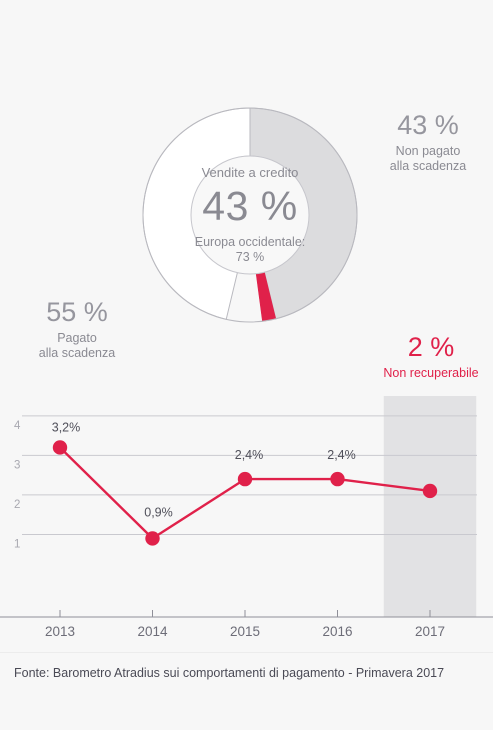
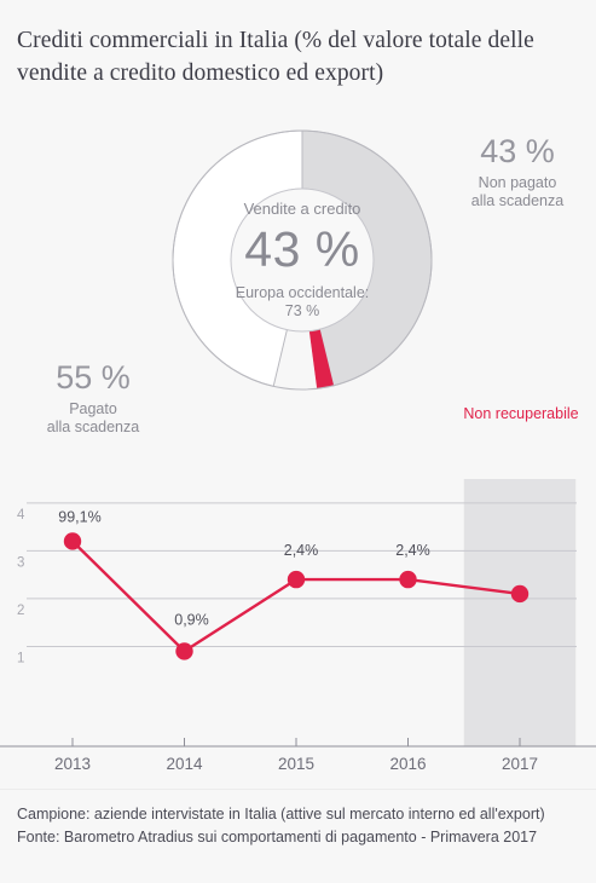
+ Crediti commerciali in Italia (% del valore totale delle vendite a credito domestico ed export)
  Vendite a credito
  43 %
  Europa occidentale:
  73 %
  43 %
  Non pagato
  alla scadenza
  55 %
  Pagato
  alla scadenza
- 2 %
  Non recuperabile
  1
  2
  3
  4
- 3,2%
+ 99,1%
  0,9%
  2,4%
  2,4%
  2013
  2014
  2015
  2016
  2017
+ Campione: aziende intervistate in Italia (attive sul mercato interno ed all'export)
  Fonte: Barometro Atradius sui comportamenti di pagamento - Primavera 2017
